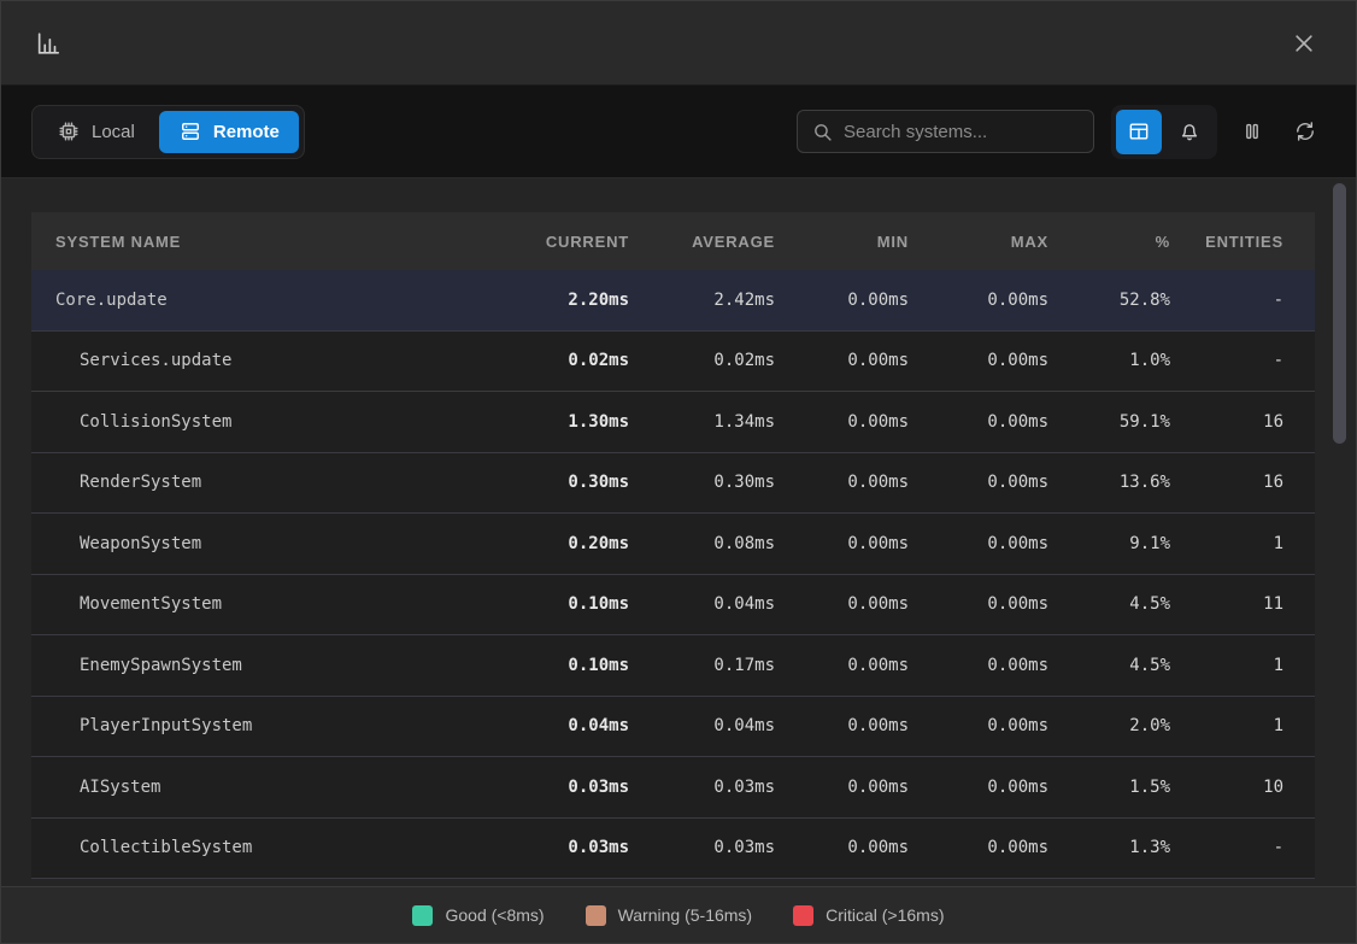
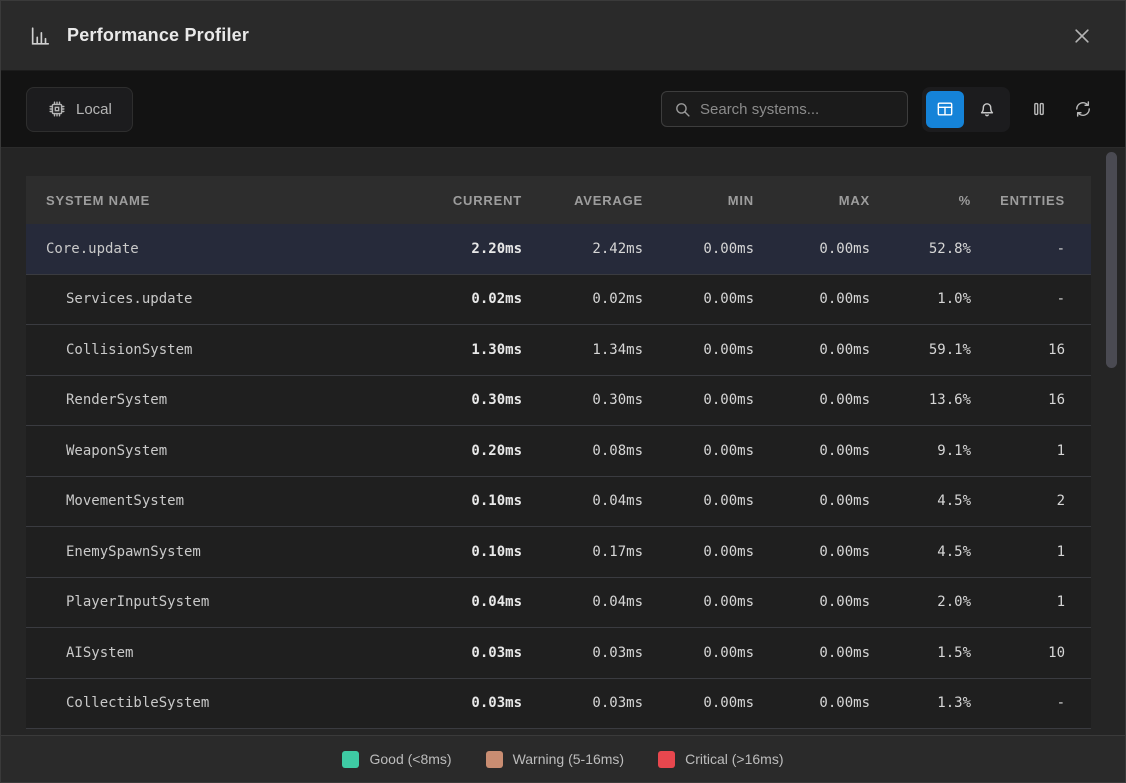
+ Performance Profiler
  Local
- Remote
  Search systems...
  SYSTEM NAME
  CURRENT
  AVERAGE
  MIN
  MAX
  %
  ENTITIES
  Core.update
  2.20ms
  2.42ms
  0.00ms
  0.00ms
  52.8%
  -
  Services.update
  0.02ms
  0.02ms
  0.00ms
  0.00ms
  1.0%
  -
  CollisionSystem
  1.30ms
  1.34ms
  0.00ms
  0.00ms
  59.1%
  16
  RenderSystem
  0.30ms
  0.30ms
  0.00ms
  0.00ms
  13.6%
  16
  WeaponSystem
  0.20ms
  0.08ms
  0.00ms
  0.00ms
  9.1%
  1
  MovementSystem
  0.10ms
  0.04ms
  0.00ms
  0.00ms
  4.5%
- 11
+ 2
  EnemySpawnSystem
  0.10ms
  0.17ms
  0.00ms
  0.00ms
  4.5%
  1
  PlayerInputSystem
  0.04ms
  0.04ms
  0.00ms
  0.00ms
  2.0%
  1
  AISystem
  0.03ms
  0.03ms
  0.00ms
  0.00ms
  1.5%
  10
  CollectibleSystem
  0.03ms
  0.03ms
  0.00ms
  0.00ms
  1.3%
  -
  Good (<8ms)
  Warning (5-16ms)
  Critical (>16ms)
